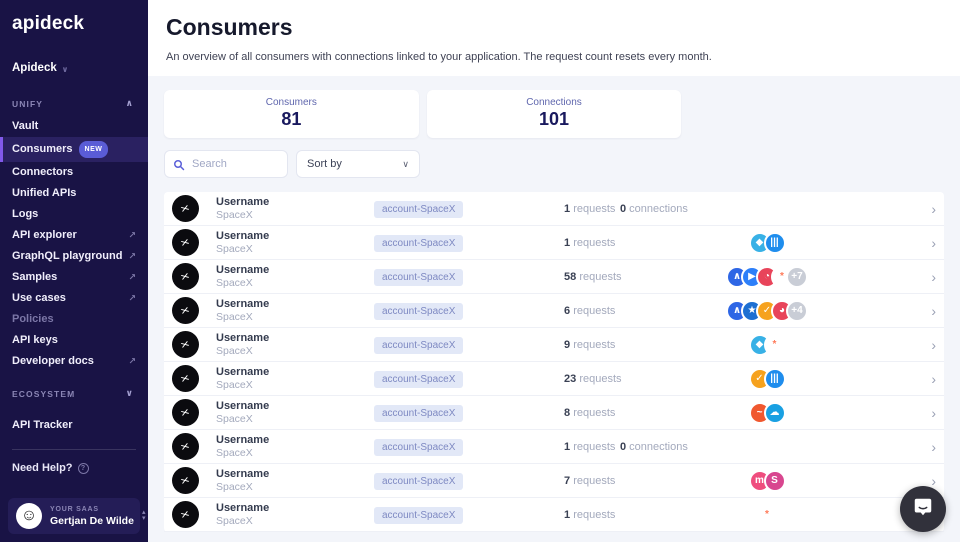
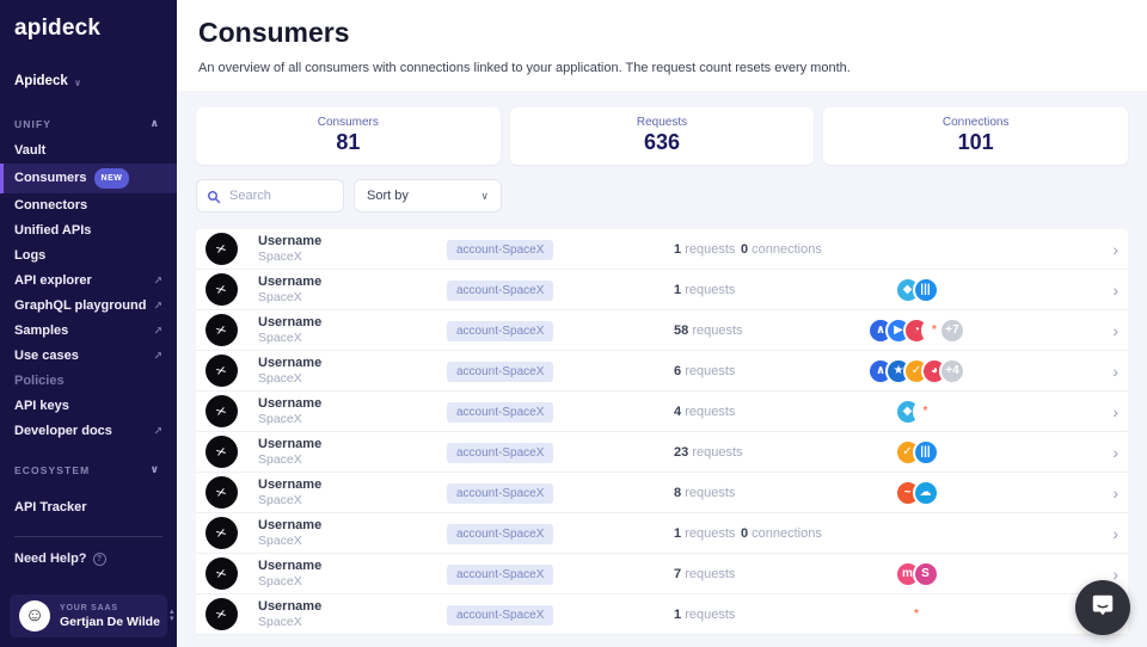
  apideck
  Apideck
  ∨
  UNIFY
  ∧
  Vault
  Consumers
  Connectors
  Unified APIs
  Logs
  API explorer
  ↗
  GraphQL playground
  ↗
  Samples
  ↗
  Use cases
  ↗
  Policies
  API keys
  Developer docs
  ↗
  ECOSYSTEM
  ∨
  API Tracker
  Need Help?
  ☺
  Gertjan De Wilde
  Consumers
  An overview of all consumers with connections linked to your application. The request count resets every month.
  Consumers
  81
+ Requests
+ 636
  Connections
  101
  Search
  Sort by
  ∨
  Username
  SpaceX
  account-SpaceX
  1 requests
  0
  connections
  ›
  Username
  SpaceX
  account-SpaceX
  1 requests
  ◆
  |||
  ›
  Username
  SpaceX
  account-SpaceX
  58 requests
  ∧
  ▶
  ◔
  *
  +7
  ›
  Username
  SpaceX
  account-SpaceX
  6 requests
  ∧
  ★
  ✓
  ◕
  +4
  ›
  Username
  SpaceX
  account-SpaceX
- 9 requests
+ 4 requests
  ◆
  *
  ›
  Username
  SpaceX
  account-SpaceX
  23 requests
  ✓
  |||
  ›
  Username
  SpaceX
  account-SpaceX
  8 requests
  ~
  ☁
  ›
  Username
  SpaceX
  account-SpaceX
  1 requests
  0
  connections
  ›
  Username
  SpaceX
  account-SpaceX
  7 requests
  m
  S
  ›
  Username
  SpaceX
  account-SpaceX
  1 requests
  *
